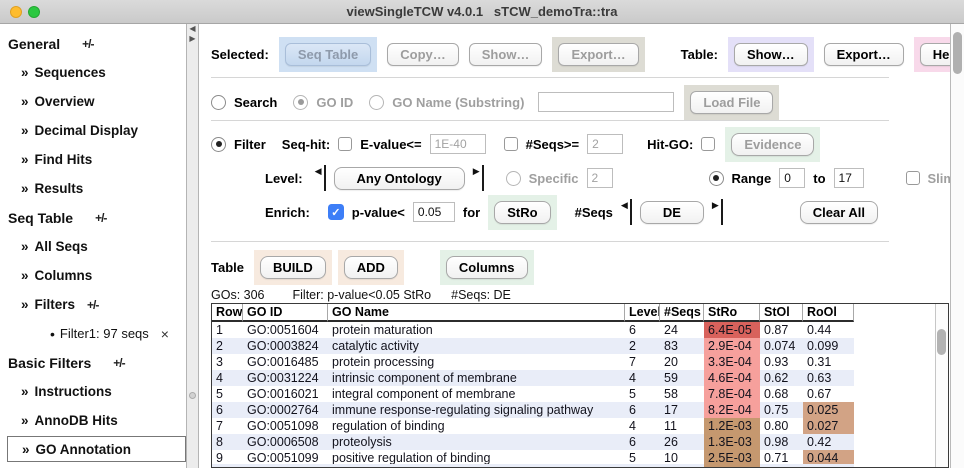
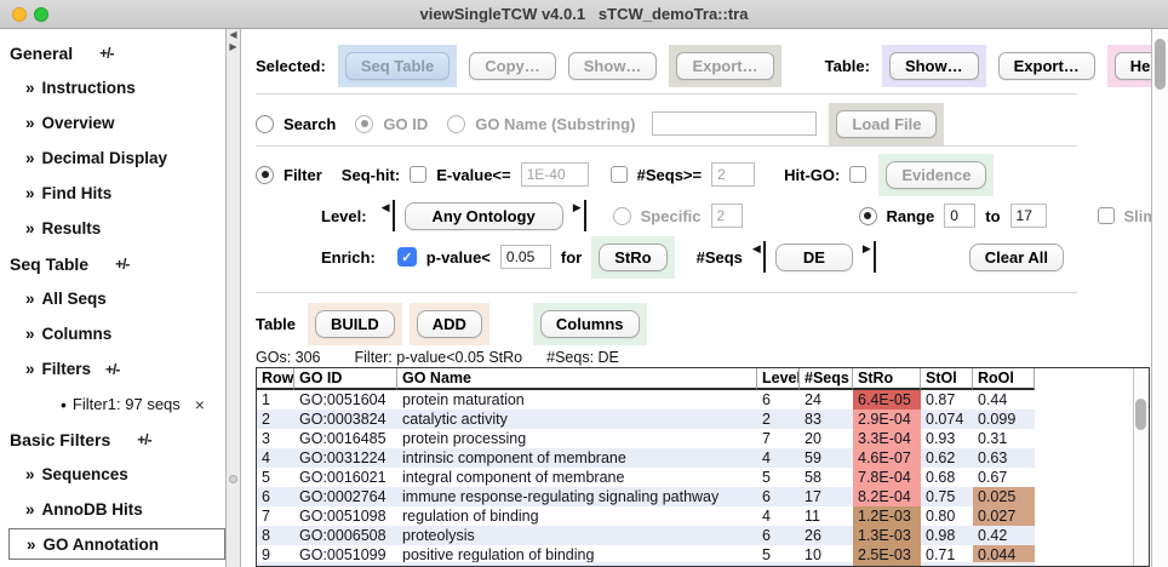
  viewSingleTCW v4.0.1 sTCW_demoTra::tra
  General
  +/-
  »
- Sequences
+ Instructions
  »
  Overview
  »
  Decimal Display
  »
  Find Hits
  »
  Results
  Seq Table
  +/-
  »
  All Seqs
  »
  Columns
  »
  Filters
  +/-
  •
  Filter1: 97 seqs
  ×
  Basic Filters
  +/-
  »
- Instructions
+ Sequences
  »
  AnnoDB Hits
  »
  GO Annotation
  ◀
  ▶
  Selected:
  Seq Table
  Copy…
  Show…
  Export…
  Table:
  Show…
  Export…
  Search
  GO ID
  GO Name (Substring)
  Load File
  Filter
  Seq-hit:
  E-value<=
  1E-40
  #Seqs>=
  2
  Hit-GO:
  Evidence
  Level:
  ◀
  Any Ontology
  ▶
  Specific
  2
  Range
  0
  to
  17
  Sli
  Enrich:
  ✓
  p-value<
  0.05
  for
  StRo
  #Seqs
  ◀
  DE
  ▶
  Clear All
  Table
  BUILD
  ADD
  Columns
  GOs: 306
  Filter: p-value<0.05 StRo
  #Seqs: DE
  Row
  GO ID
  GO Name
  Level
  #Seqs
  StRo
  StOl
  RoOl
  1
  GO:0051604
  protein maturation
  6
  24
  6.4E-05
  0.87
  0.44
  2
  GO:0003824
  catalytic activity
  2
  83
  2.9E-04
  0.074
  0.099
  3
  GO:0016485
  protein processing
  7
  20
  3.3E-04
  0.93
  0.31
  4
  GO:0031224
  intrinsic component of membrane
  4
  59
- 4.6E-04
+ 4.6E-07
  0.62
  0.63
  5
  GO:0016021
  integral component of membrane
  5
  58
  7.8E-04
  0.68
  0.67
  6
  GO:0002764
  immune response-regulating signaling pathway
  6
  17
  8.2E-04
  0.75
  0.025
  7
  GO:0051098
  regulation of binding
  4
  11
  1.2E-03
  0.80
  0.027
  8
  GO:0006508
  proteolysis
  6
  26
  1.3E-03
  0.98
  0.42
  9
  GO:0051099
  positive regulation of binding
  5
  10
  2.5E-03
  0.71
  0.044
